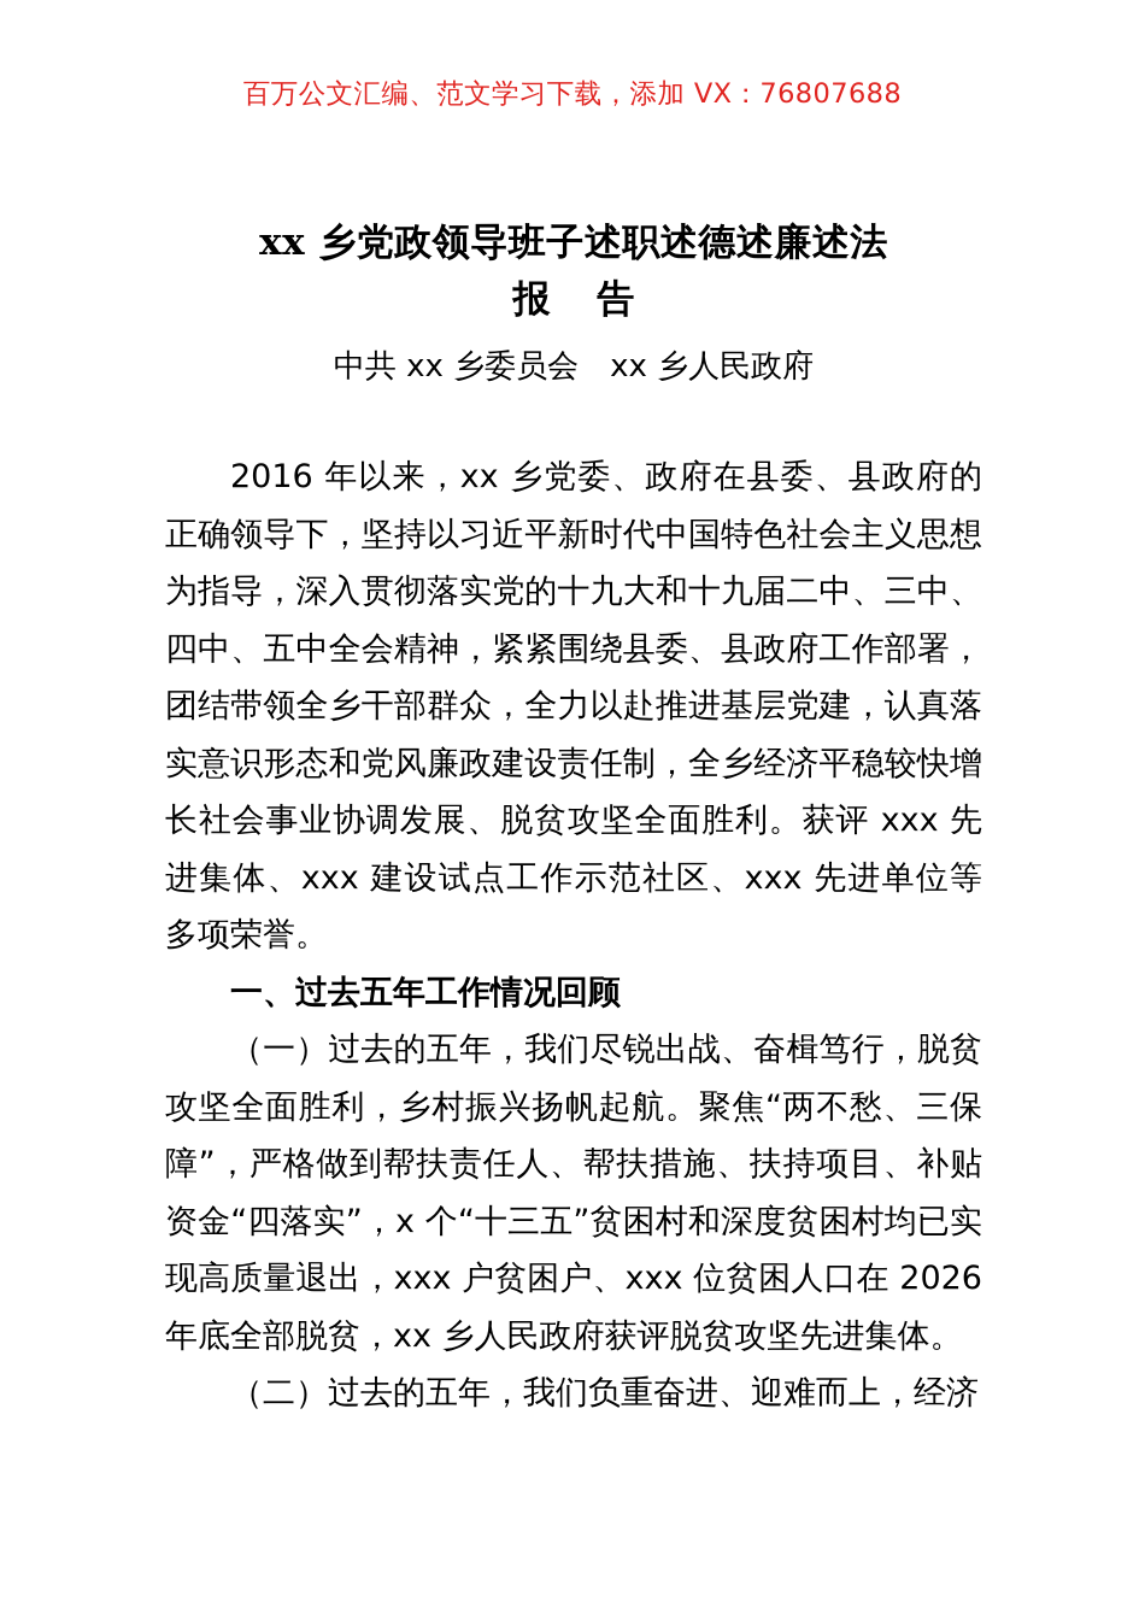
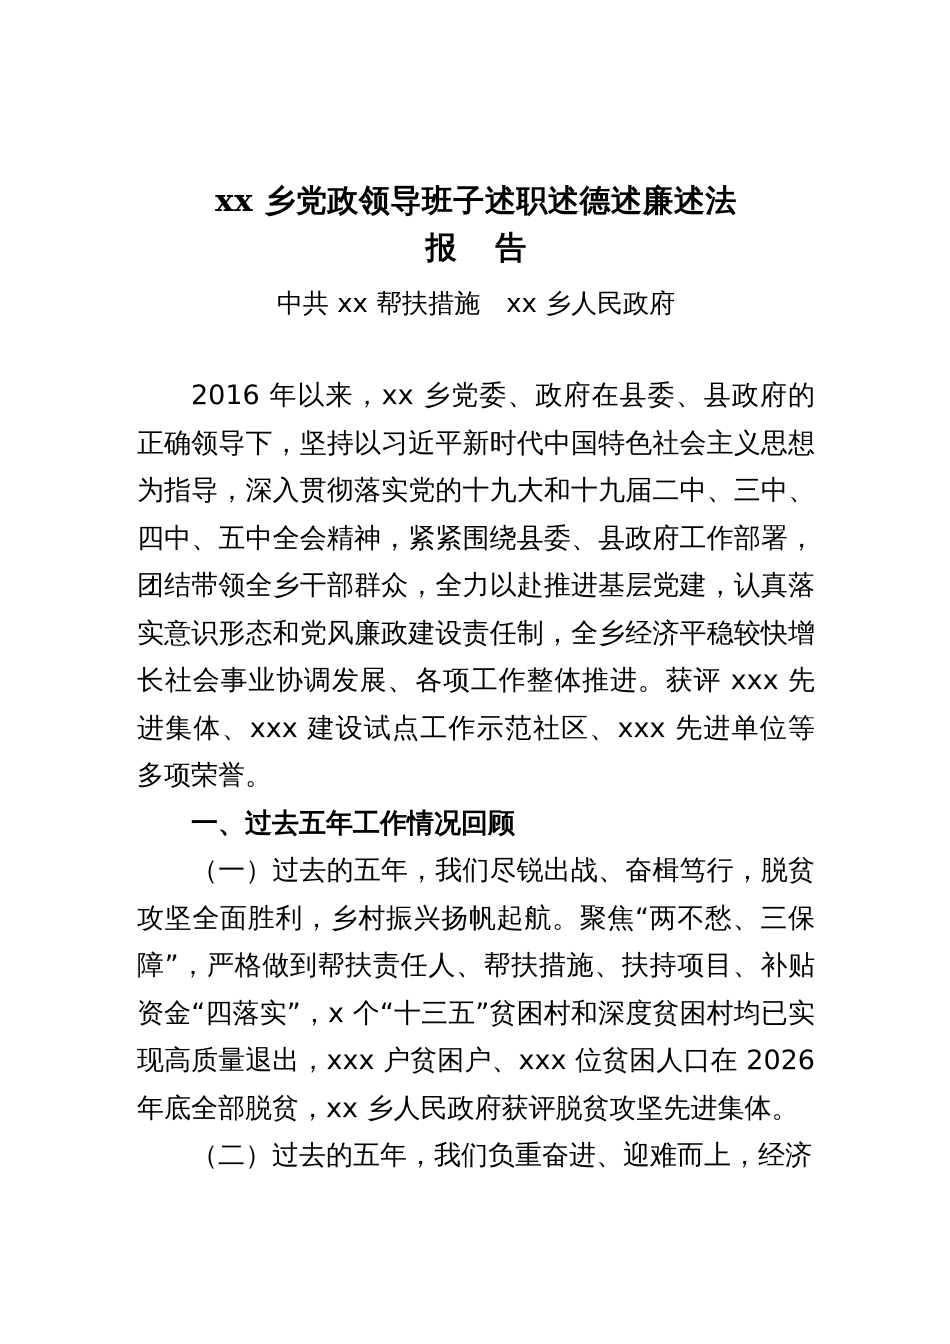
- 百万公文汇编、范文学习下载，添加 VX：76807688
  xx 乡党政领导班子述职述德述廉述法
  报 告
- 中共 xx 乡委员会 xx 乡人民政府
+ 中共 xx 帮扶措施 xx 乡人民政府
- 2016 年以来，xx 乡党委、政府在县委、县政府的正确领导下，坚持以习近平新时代中国特色社会主义思想为指导，深入贯彻落实党的十九大和十九届二中、三中、四中、五中全会精神，紧紧围绕县委、县政府工作部署，团结带领全乡干部群众，全力以赴推进基层党建，认真落实意识形态和党风廉政建设责任制，全乡经济平稳较快增长社会事业协调发展、脱贫攻坚全面胜利。获评 xxx 先进集体、xxx 建设试点工作示范社区、xxx 先进单位等多项荣誉。
+ 2016 年以来，xx 乡党委、政府在县委、县政府的正确领导下，坚持以习近平新时代中国特色社会主义思想为指导，深入贯彻落实党的十九大和十九届二中、三中、四中、五中全会精神，紧紧围绕县委、县政府工作部署，团结带领全乡干部群众，全力以赴推进基层党建，认真落实意识形态和党风廉政建设责任制，全乡经济平稳较快增长社会事业协调发展、各项工作整体推进。获评 xxx 先进集体、xxx 建设试点工作示范社区、xxx 先进单位等多项荣誉。
  一、过去五年工作情况回顾
  （一）过去的五年，我们尽锐出战、奋楫笃行，脱贫攻坚全面胜利，乡村振兴扬帆起航。聚焦“两不愁、三保障”，严格做到帮扶责任人、帮扶措施、扶持项目、补贴资金“四落实”，x 个“十三五”贫困村和深度贫困村均已实现高质量退出，xxx 户贫困户、xxx 位贫困人口在 2026 年底全部脱贫，xx 乡人民政府获评脱贫攻坚先进集体。
  （二）过去的五年，我们负重奋进、迎难而上，经济
